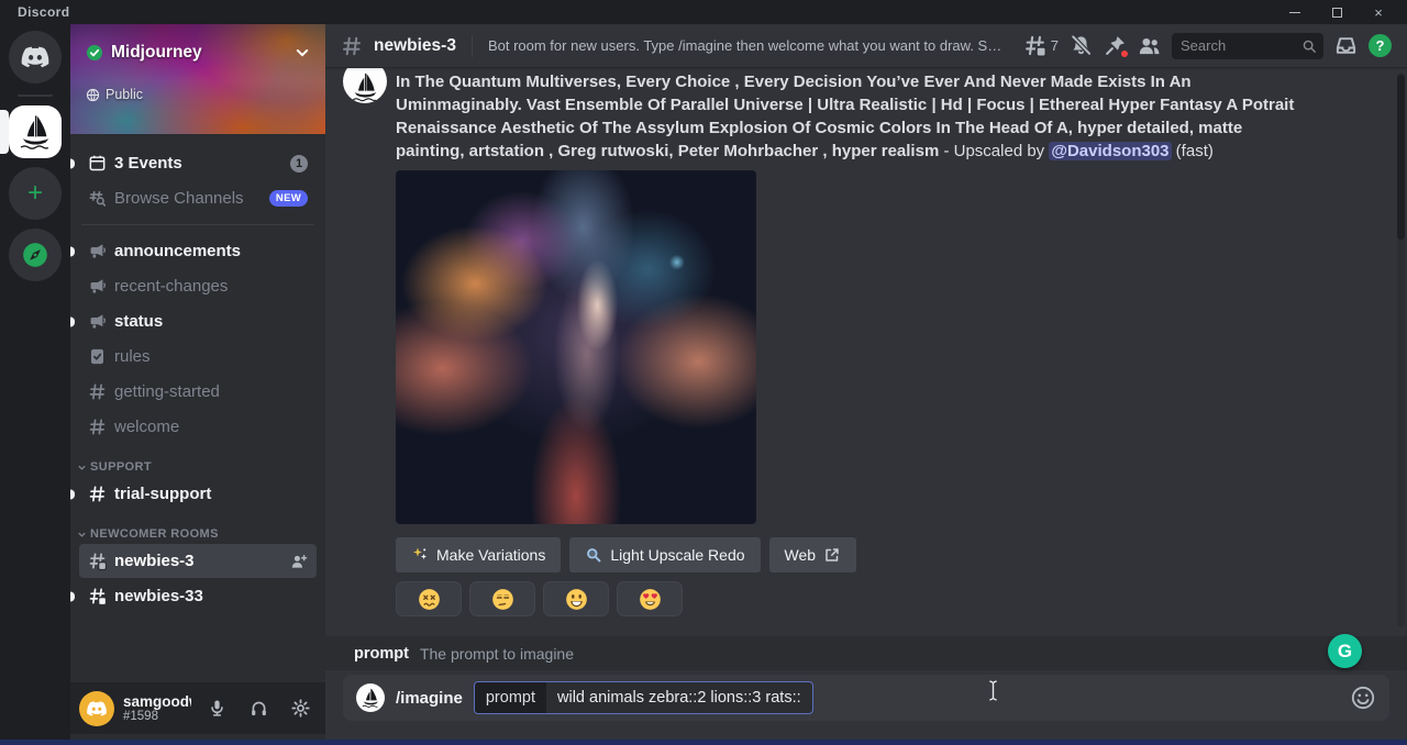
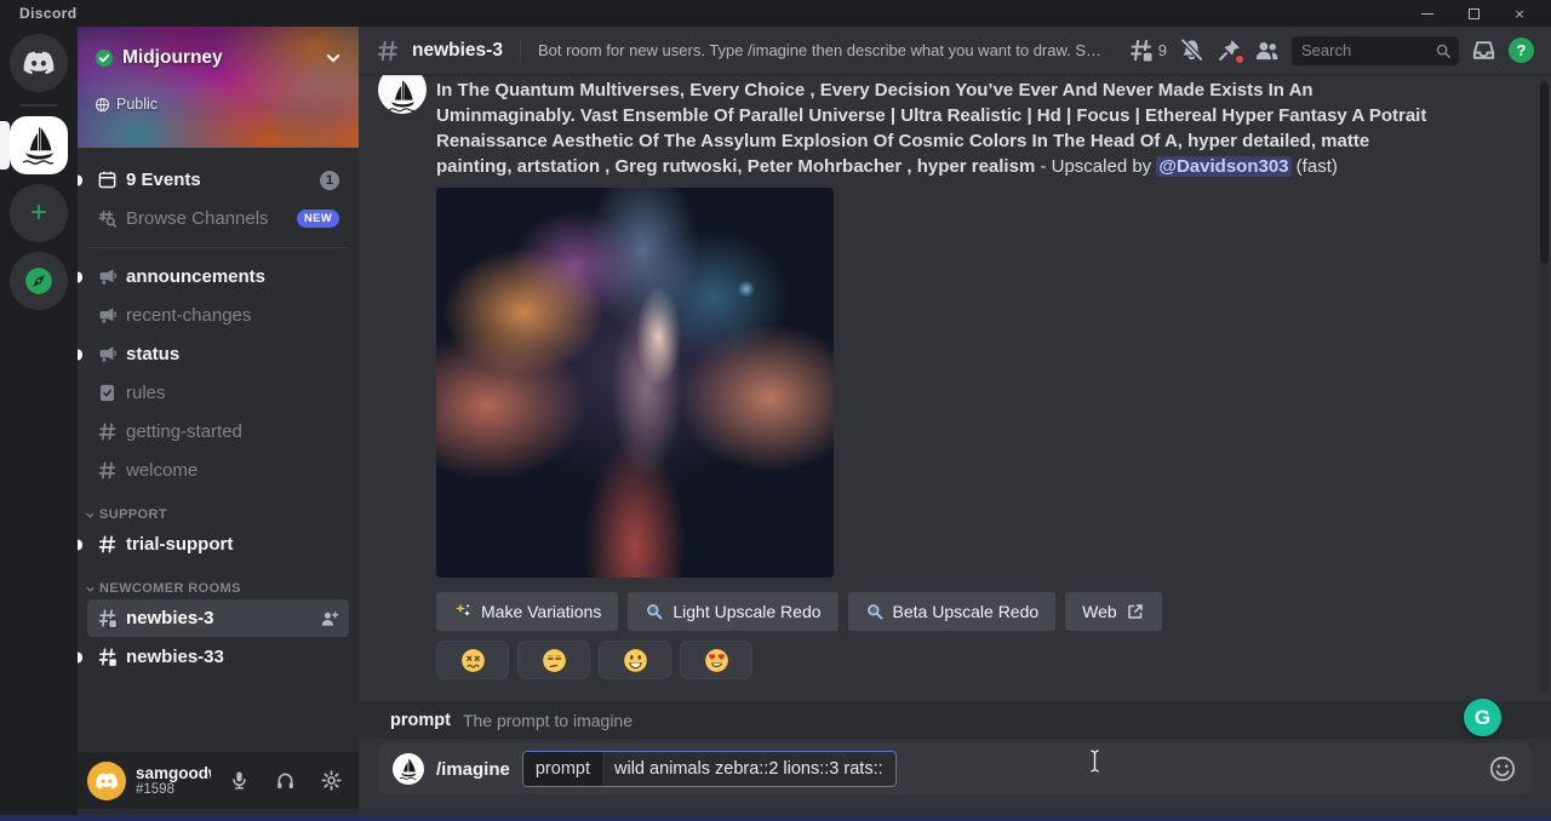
  Discord
  ×
  +
  Midjourney
  Public
- 3 Events
+ 9 Events
  1
  Browse Channels
  NEW
  announcements
  recent-changes
  status
  rules
  getting-started
  welcome
  SUPPORT
  trial-support
  NEWCOMER ROOMS
  newbies-3
  newbies-33
  #1598
  newbies-3
- Bot room for new users. Type /imagine then welcome what you want to draw. S…
+ Bot room for new users. Type /imagine then describe what you want to draw. S…
- 7
+ 9
  Search
  ?
  In The Quantum Multiverses, Every Choice , Every Decision You’ve Ever And Never Made Exists In An Uminmaginably. Vast Ensemble Of Parallel Universe | Ultra Realistic | Hd | Focus | Ethereal Hyper Fantasy A Potrait Renaissance Aesthetic Of The Assylum Explosion Of Cosmic Colors In The Head Of A, hyper detailed, matte painting, artstation , Greg rutwoski, Peter Mohrbacher , hyper realism - Upscaled by @Davidson303 (fast)
  Make Variations
  Light Upscale Redo
+ Beta Upscale Redo
  Web
  prompt
  The prompt to imagine
  /imagine
  prompt
  wild animals zebra::2 lions::3 rats::
  G
